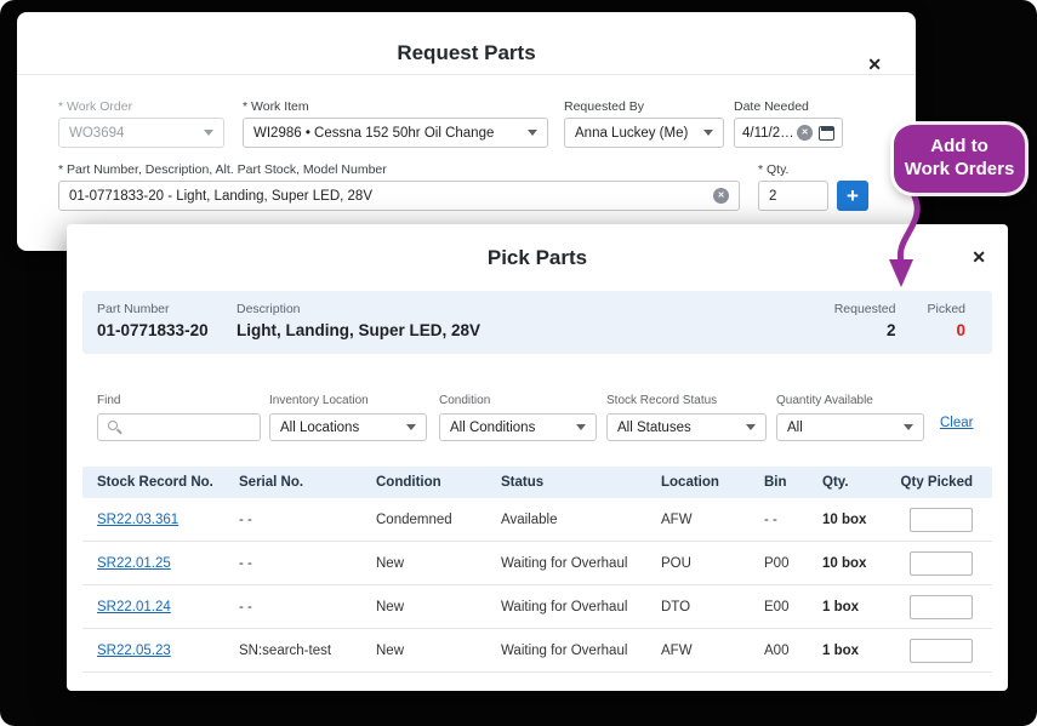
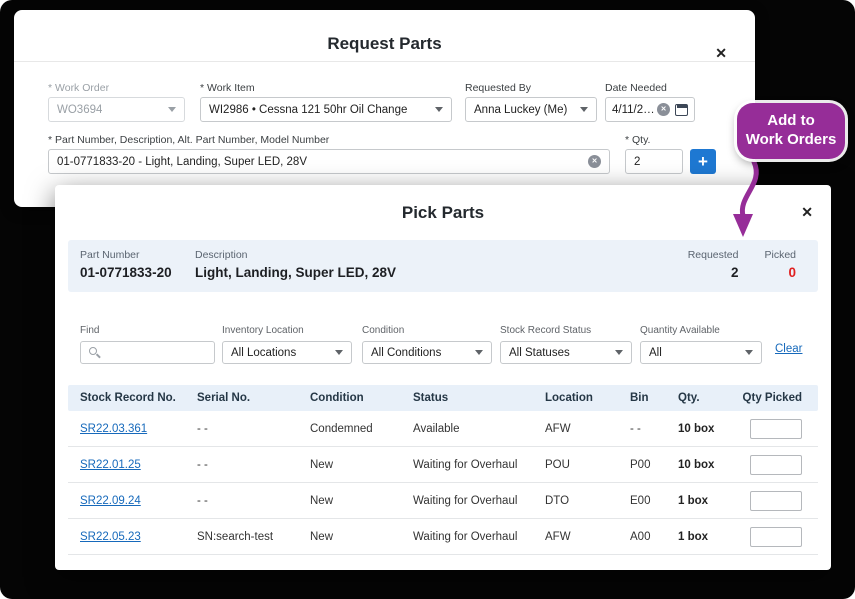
  Request Parts
  ✕
  * Work Order
  WO3694
  * Work Item
- WI2986 • Cessna 152 50hr Oil Change
+ WI2986 • Cessna 121 50hr Oil Change
  Requested By
  Anna Luckey (Me)
  Date Needed
  4/11/202
- * Part Number, Description, Alt. Part Stock, Model Number
+ * Part Number, Description, Alt. Part Number, Model Number
  01-0771833-20 - Light, Landing, Super LED, 28V
  * Qty.
  2
  +
  Pick Parts
  ✕
  Part Number
  01-0771833-20
  Description
  Light, Landing, Super LED, 28V
  Requested
  2
  Picked
  0
  Find
  Inventory Location
  All Locations
  Condition
  All Conditions
  Stock Record Status
  All Statuses
  Quantity Available
  All
  Clear
  Stock Record No.
  Serial No.
  Condition
  Status
  Location
  Bin
  Qty.
  Qty Picked
  SR22.03.361
  - -
  Condemned
  Available
  AFW
  - -
  10 box
  SR22.01.25
  - -
  New
  Waiting for Overhaul
  POU
  P00
  10 box
- SR22.01.24
+ SR22.09.24
  - -
  New
  Waiting for Overhaul
  DTO
  E00
  1 box
  SR22.05.23
  SN:search-test
  New
  Waiting for Overhaul
  AFW
  A00
  1 box
  Add to
  Work Orders
